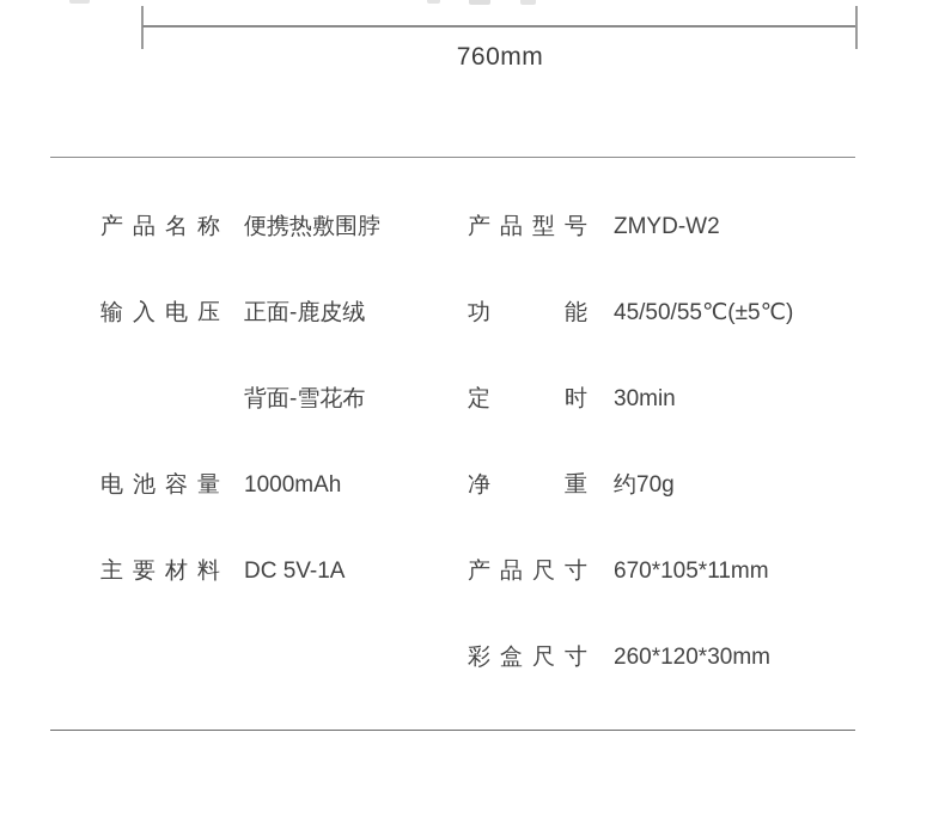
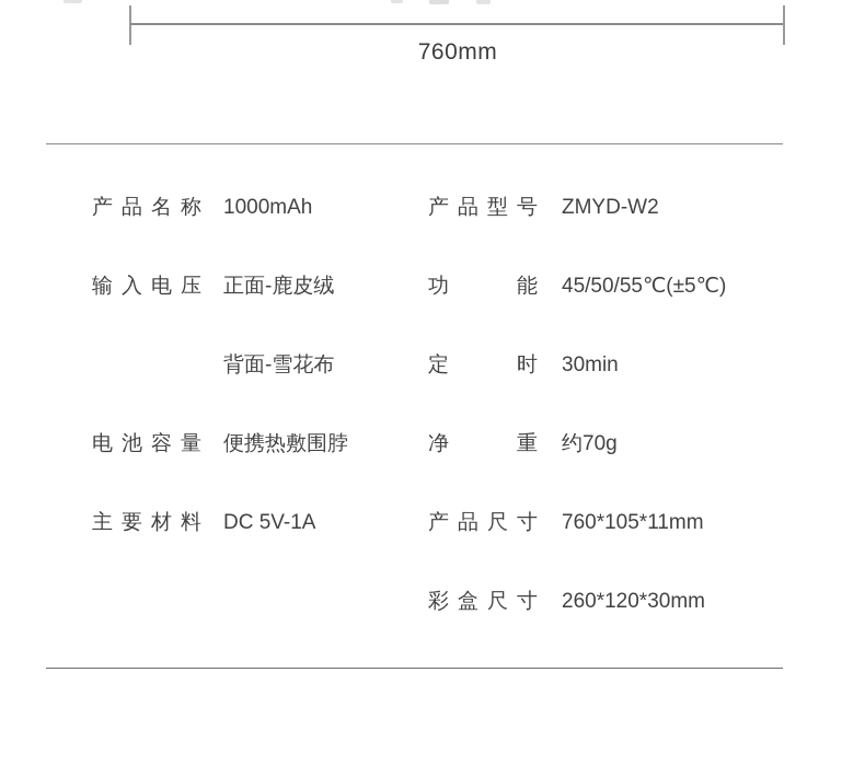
  760mm
  产品名称
- 便携热敷围脖
+ 1000mAh
  产品型号
  ZMYD-W2
  输入电压
  正面-鹿皮绒
  功能
  45/50/55℃(±5℃)
  背面-雪花布
  定时
  30min
  电池容量
- 1000mAh
+ 便携热敷围脖
  净重
  约70g
  主要材料
  DC 5V-1A
  产品尺寸
- 670*105*11mm
+ 760*105*11mm
  彩盒尺寸
  260*120*30mm
